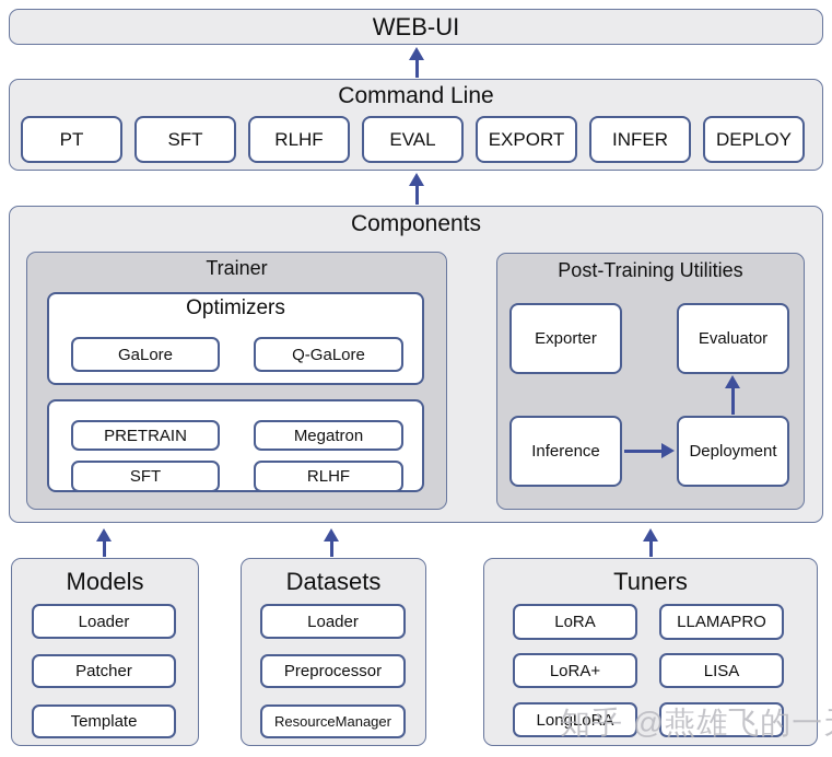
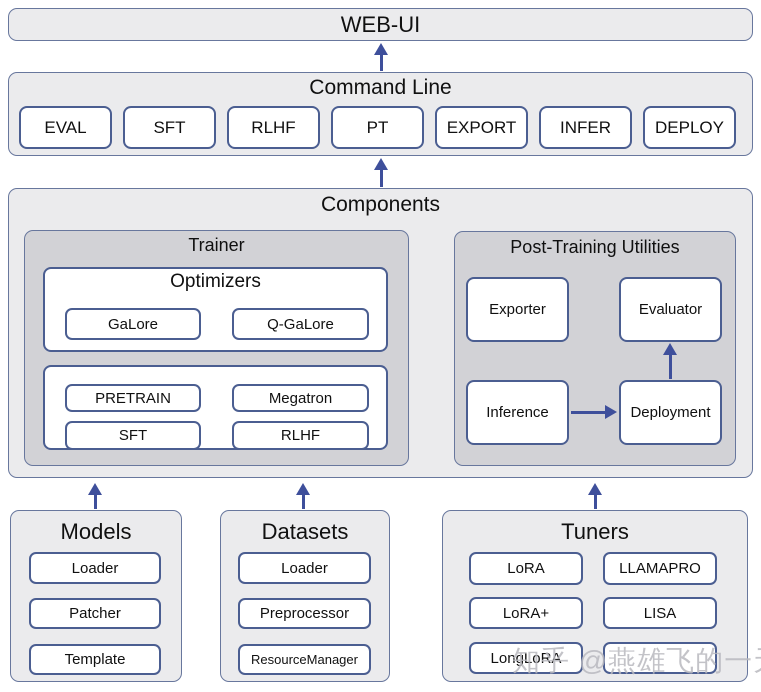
  WEB-UI
  Command Line
- PT
+ EVAL
  SFT
  RLHF
- EVAL
+ PT
  EXPORT
  INFER
  DEPLOY
  Components
  Trainer
  Optimizers
  GaLore
  Q-GaLore
  PRETRAIN
  Megatron
  SFT
  RLHF
  Post-Training Utilities
  Exporter
  Evaluator
  Inference
  Deployment
  Models
  Loader
  Patcher
  Template
  Datasets
  Loader
  Preprocessor
  ResourceManager
  Tuners
  LoRA
  LLAMAPRO
  LoRA+
  LISA
  LongLoRA
  知乎 @燕雄飞的一
